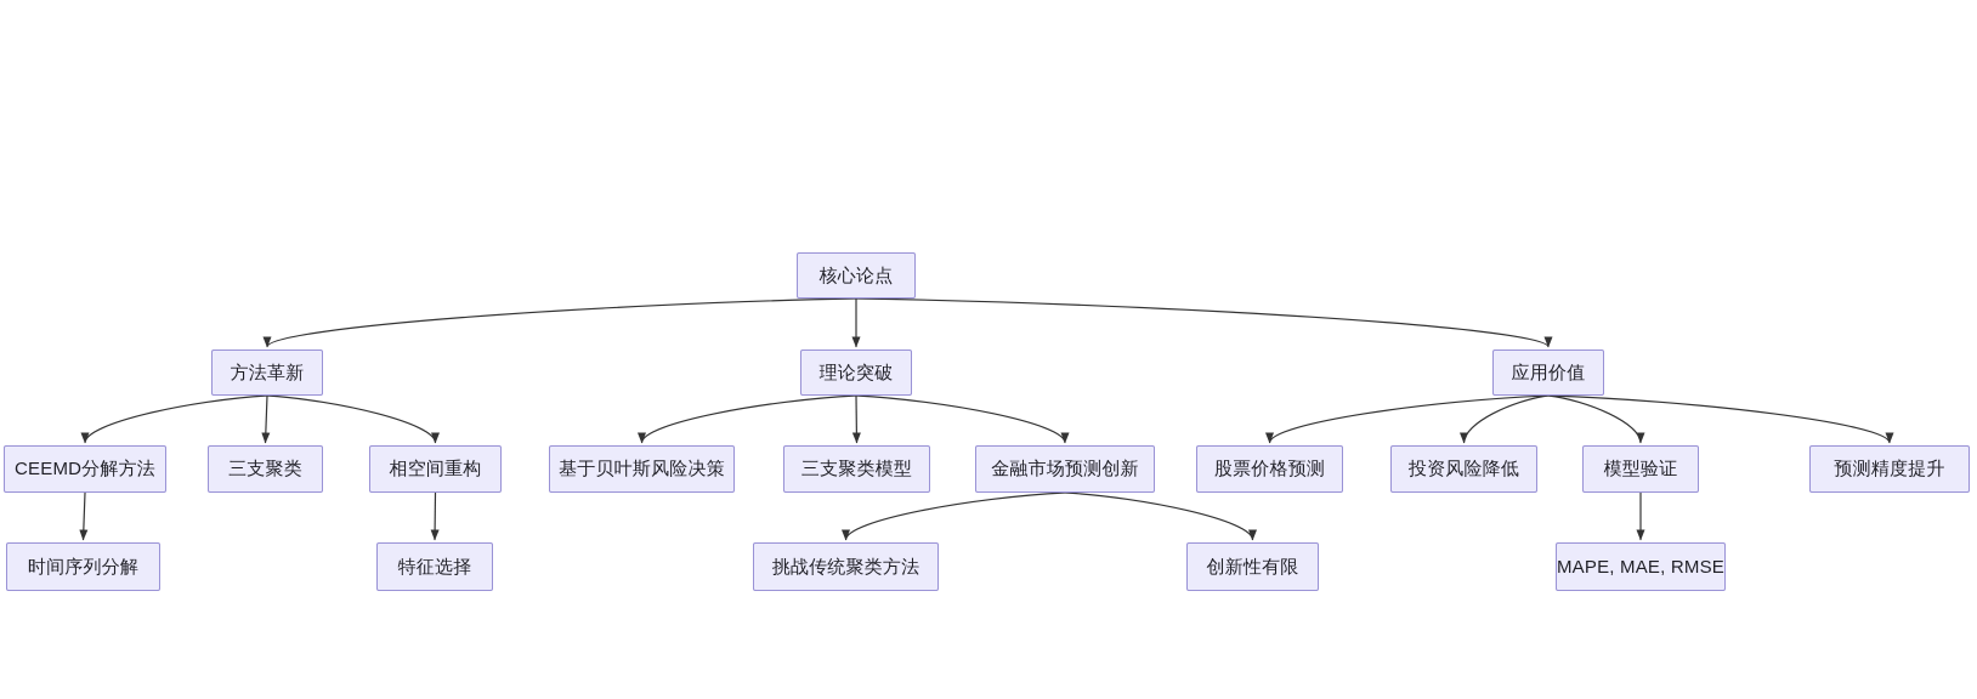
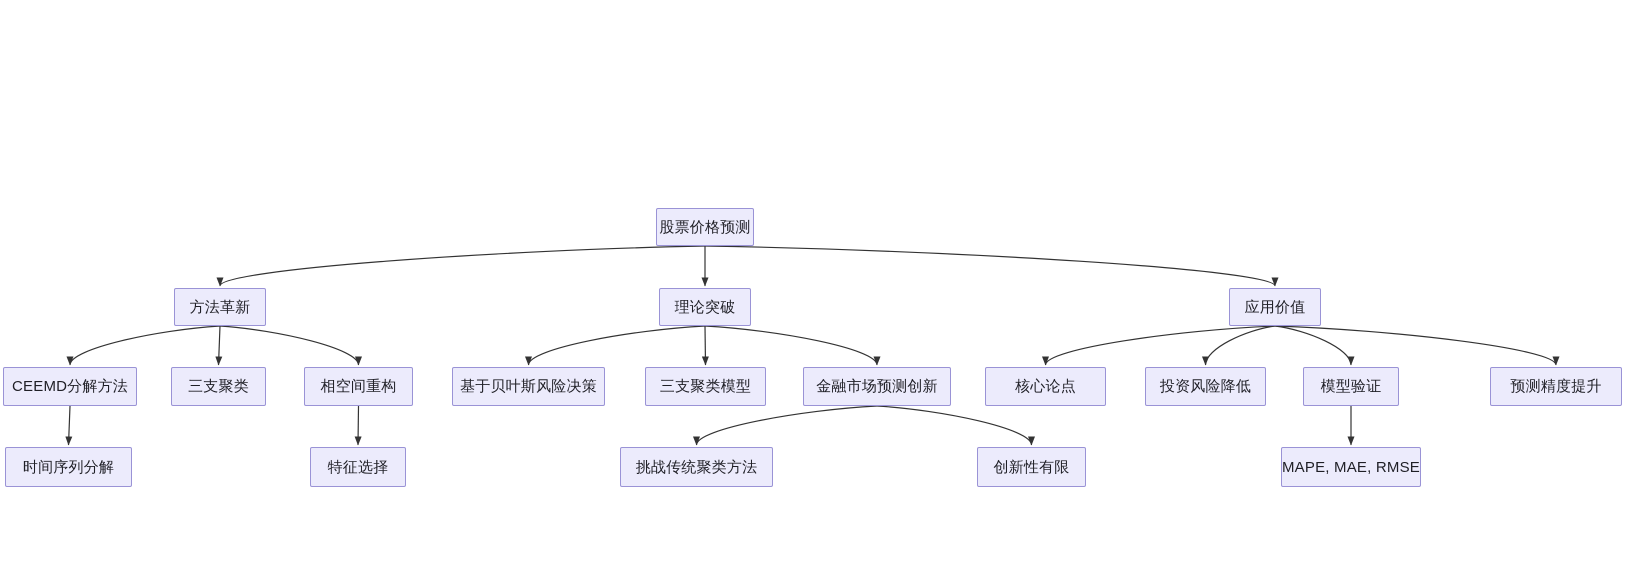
- 核心论点
+ 股票价格预测
  方法革新
  理论突破
  应用价值
  CEEMD分解方法
  三支聚类
  相空间重构
  基于贝叶斯风险决策
  三支聚类模型
  金融市场预测创新
- 股票价格预测
+ 核心论点
  投资风险降低
  模型验证
  预测精度提升
  时间序列分解
  特征选择
  挑战传统聚类方法
  创新性有限
  MAPE, MAE, RMSE
